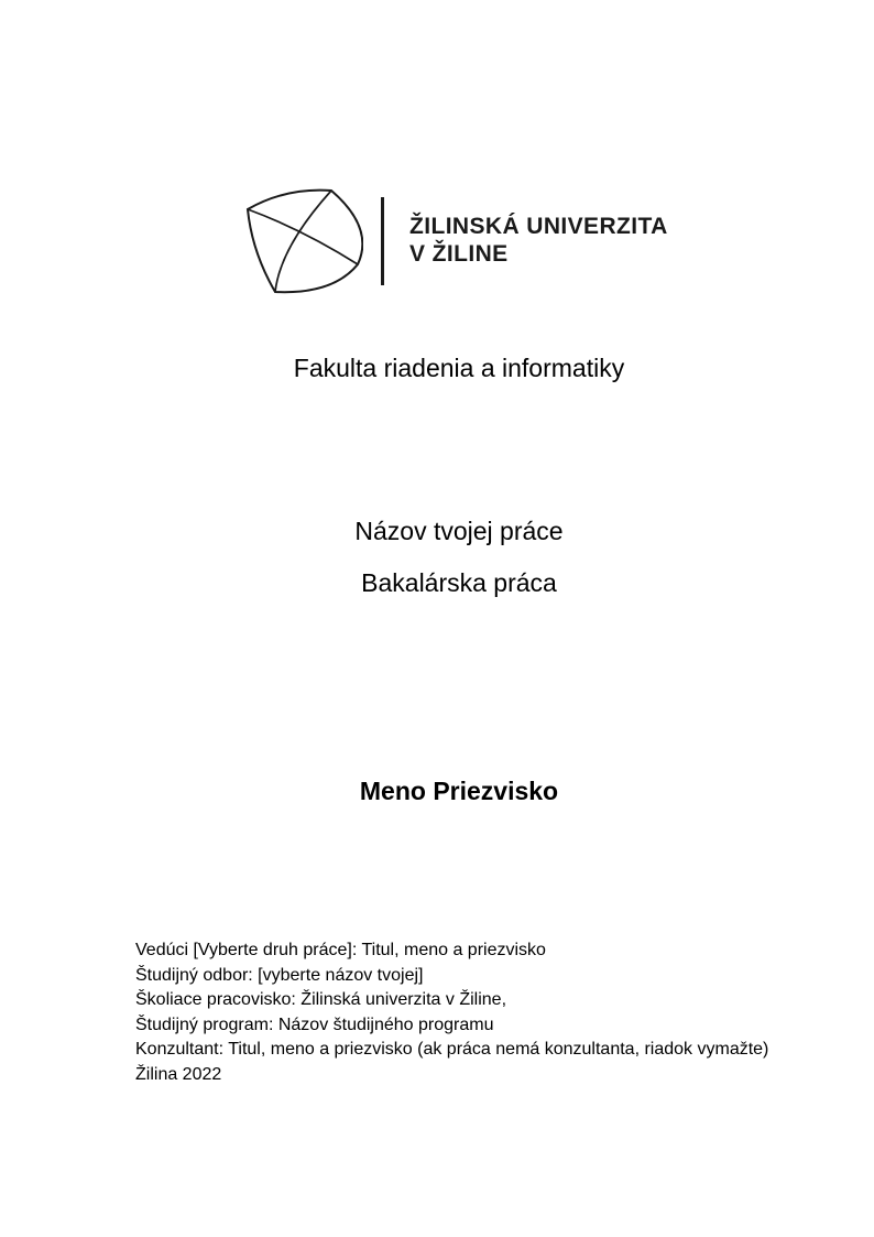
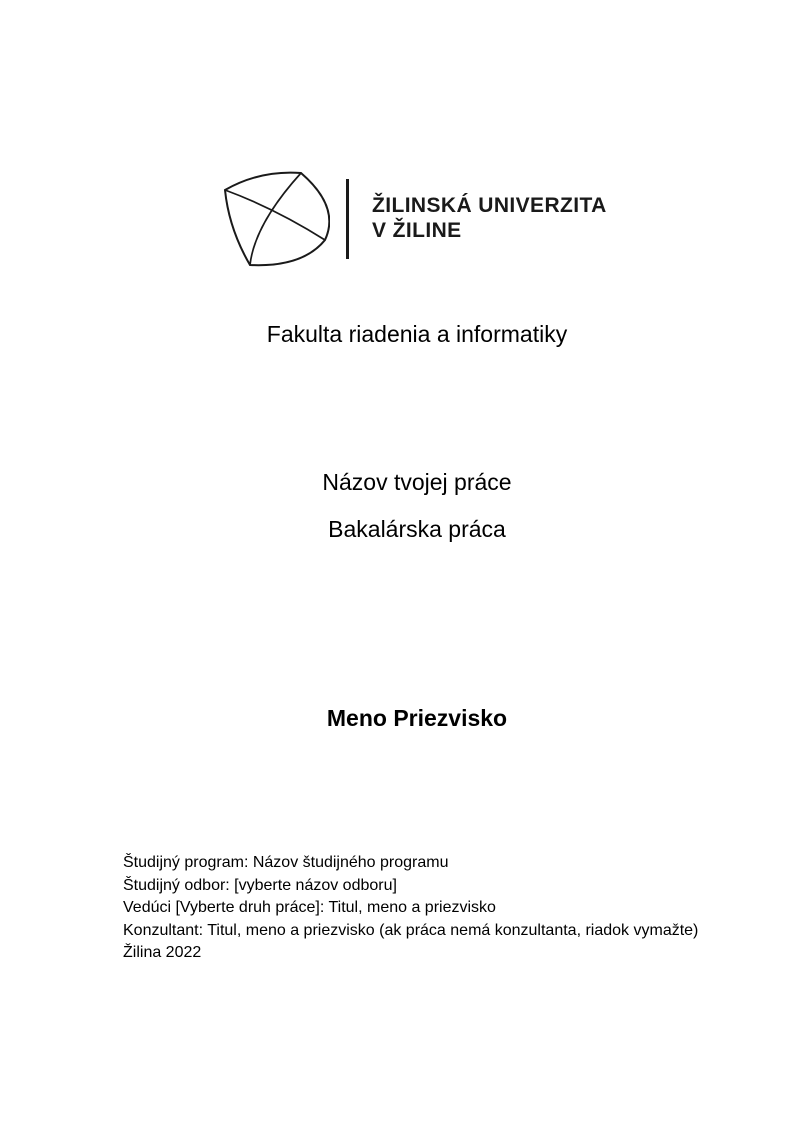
  ŽILINSKÁ UNIVERZITA
  V ŽILINE
  Fakulta riadenia a informatiky
  Názov tvojej práce
  Bakalárska práca
  Meno Priezvisko
- Vedúci [Vyberte druh práce]: Titul, meno a priezvisko
+ Študijný program: Názov študijného programu
- Študijný odbor: [vyberte názov tvojej]
+ Študijný odbor: [vyberte názov odboru]
- Školiace pracovisko: Žilinská univerzita v Žiline,
- Študijný program: Názov študijného programu
+ Vedúci [Vyberte druh práce]: Titul, meno a priezvisko
  Konzultant: Titul, meno a priezvisko (ak práca nemá konzultanta, riadok vymažte)
  Žilina 2022
